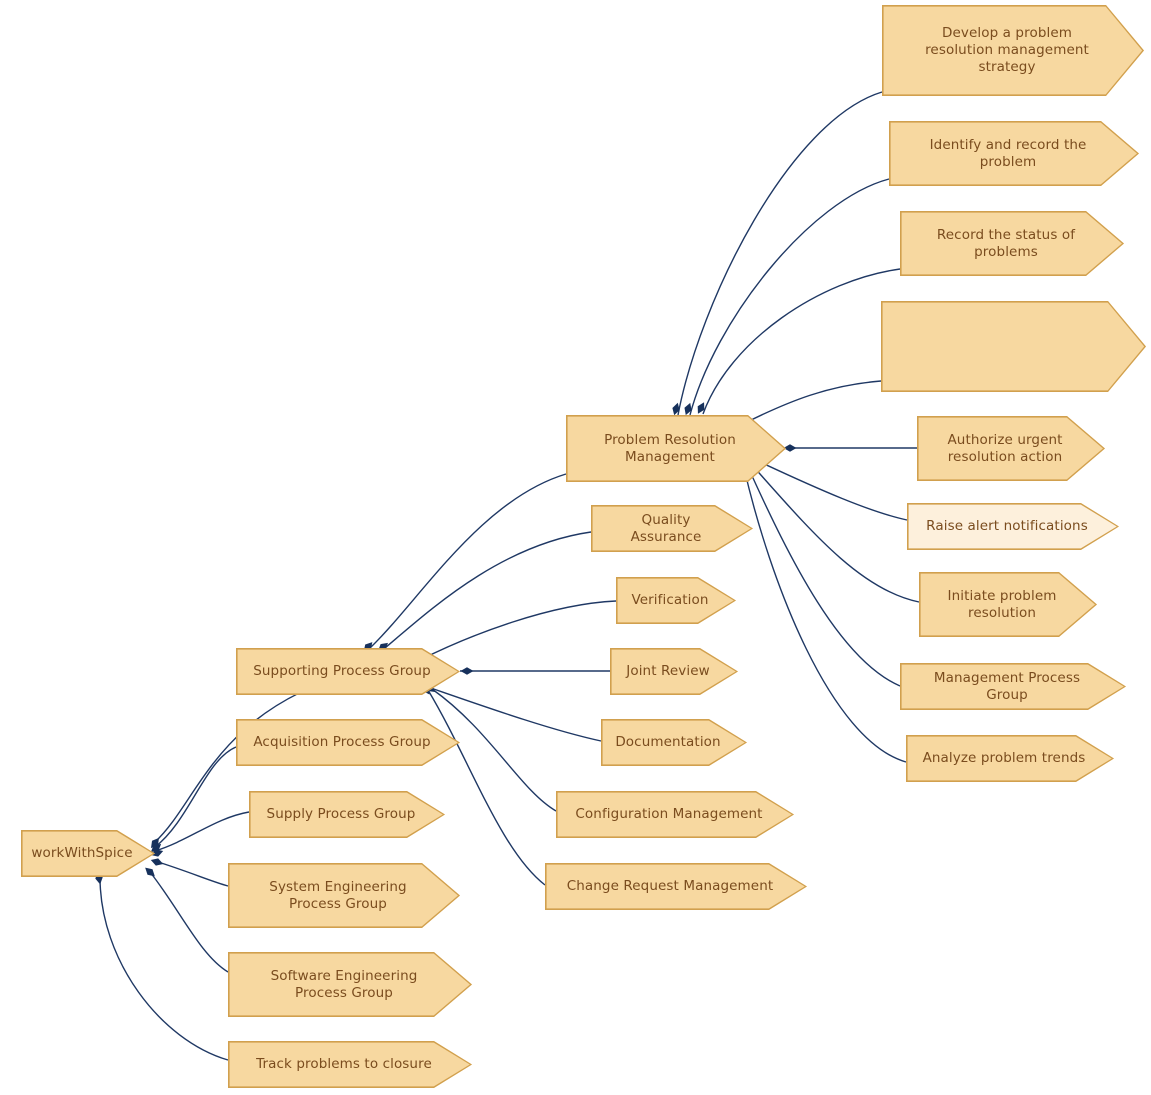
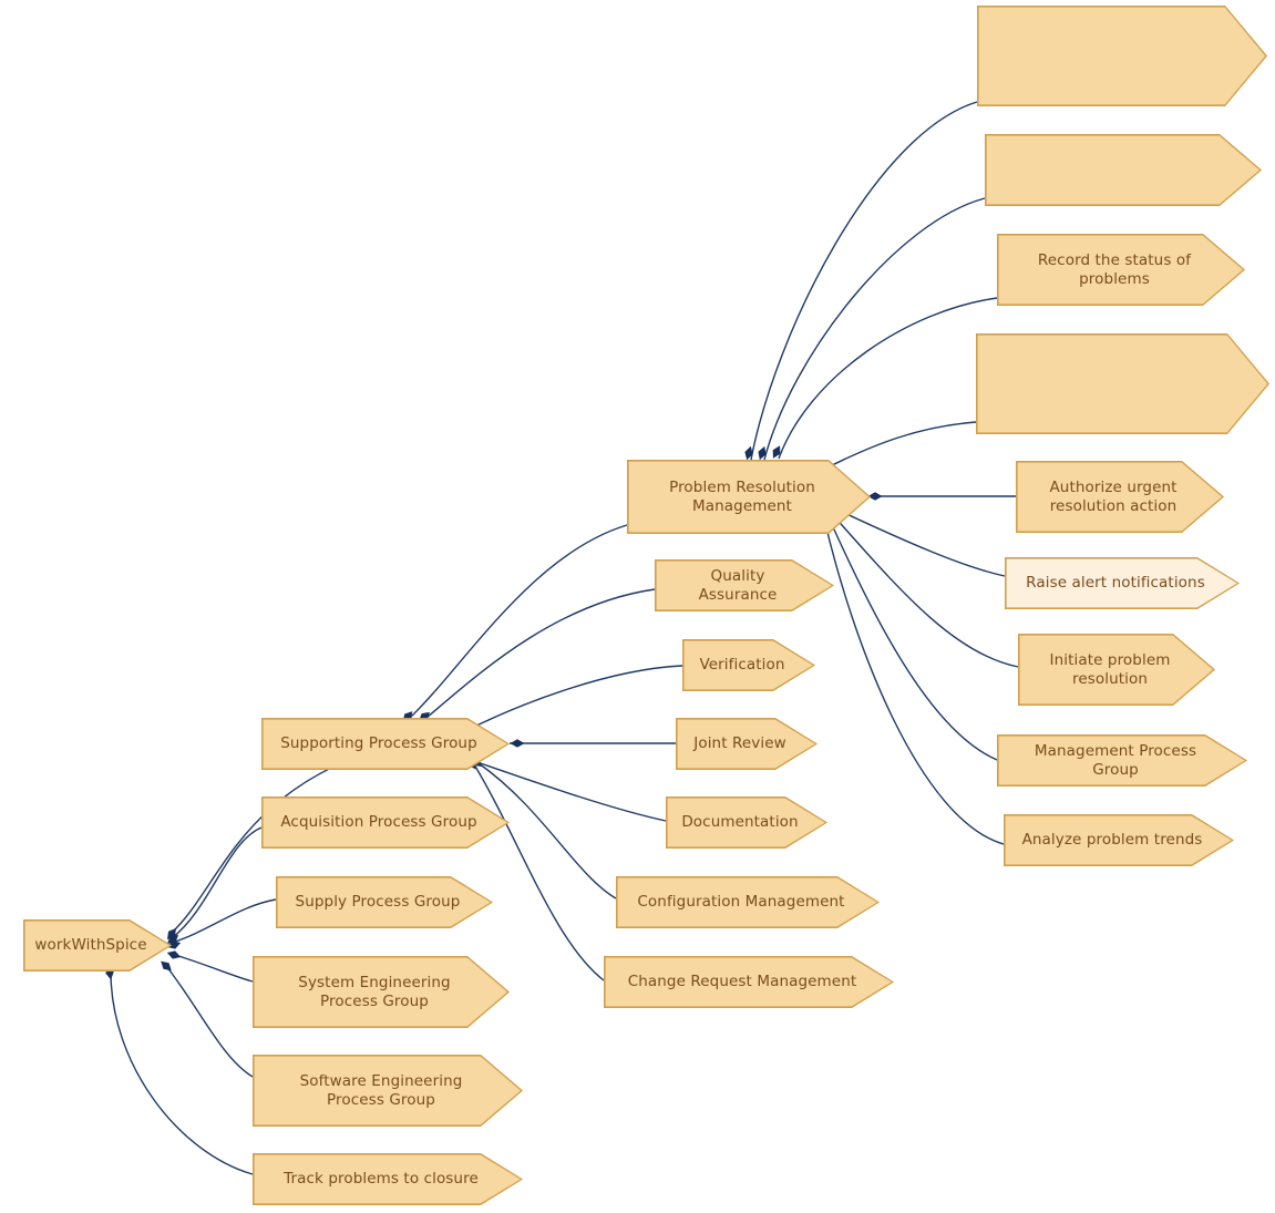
  workWithSpice
  Supporting Process Group
  Acquisition Process Group
  Supply Process Group
  System Engineering
  Process Group
  Software Engineering
  Process Group
  Track problems to closure
  Problem Resolution
  Management
  Quality Assurance
  Verification
  Joint Review
  Documentation
  Configuration Management
  Change Request Management
- Develop a problem
- resolution management
- strategy
- Identify and record the
- problem
  Record the status of
  problems
  Authorize urgent
  resolution action
  Raise alert notifications
  Initiate problem
  resolution
  Management Process Group
  Analyze problem trends
